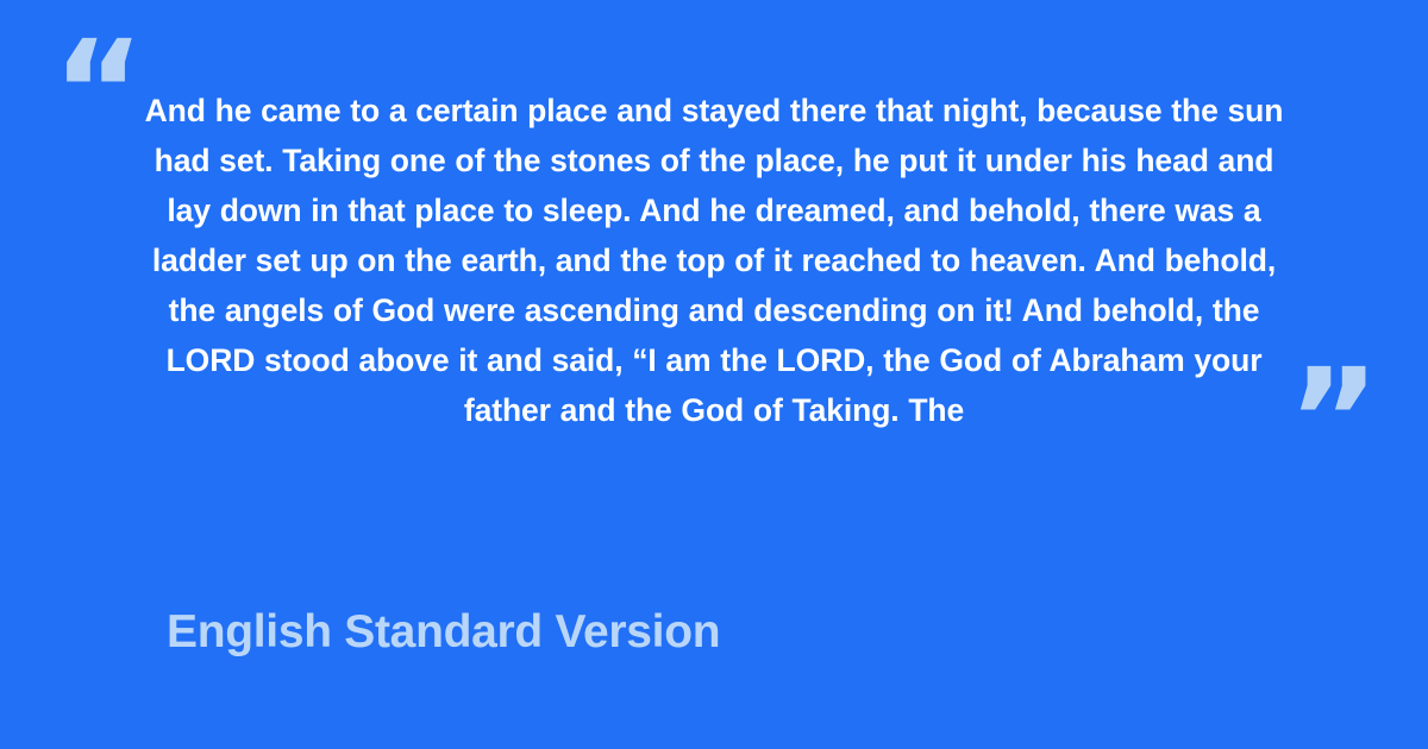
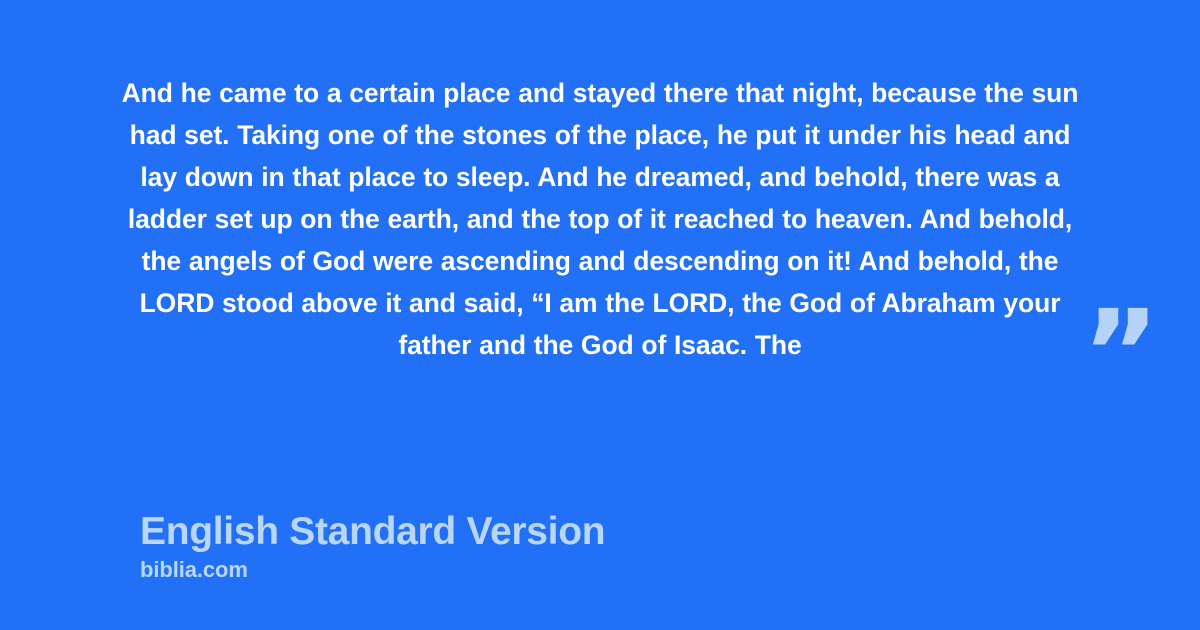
- “
- And he came to a certain place and stayed there that night, because the sun had set. Taking one of the stones of the place, he put it under his head and lay down in that place to sleep. And he dreamed, and behold, there was a ladder set up on the earth, and the top of it reached to heaven. And behold, the angels of God were ascending and descending on it! And behold, the LORD stood above it and said, “I am the LORD, the God of Abraham your father and the God of Taking. The
+ And he came to a certain place and stayed there that night, because the sun had set. Taking one of the stones of the place, he put it under his head and lay down in that place to sleep. And he dreamed, and behold, there was a ladder set up on the earth, and the top of it reached to heaven. And behold, the angels of God were ascending and descending on it! And behold, the LORD stood above it and said, “I am the LORD, the God of Abraham your father and the God of Isaac. The
  ”
  English Standard Version
+ biblia.com
